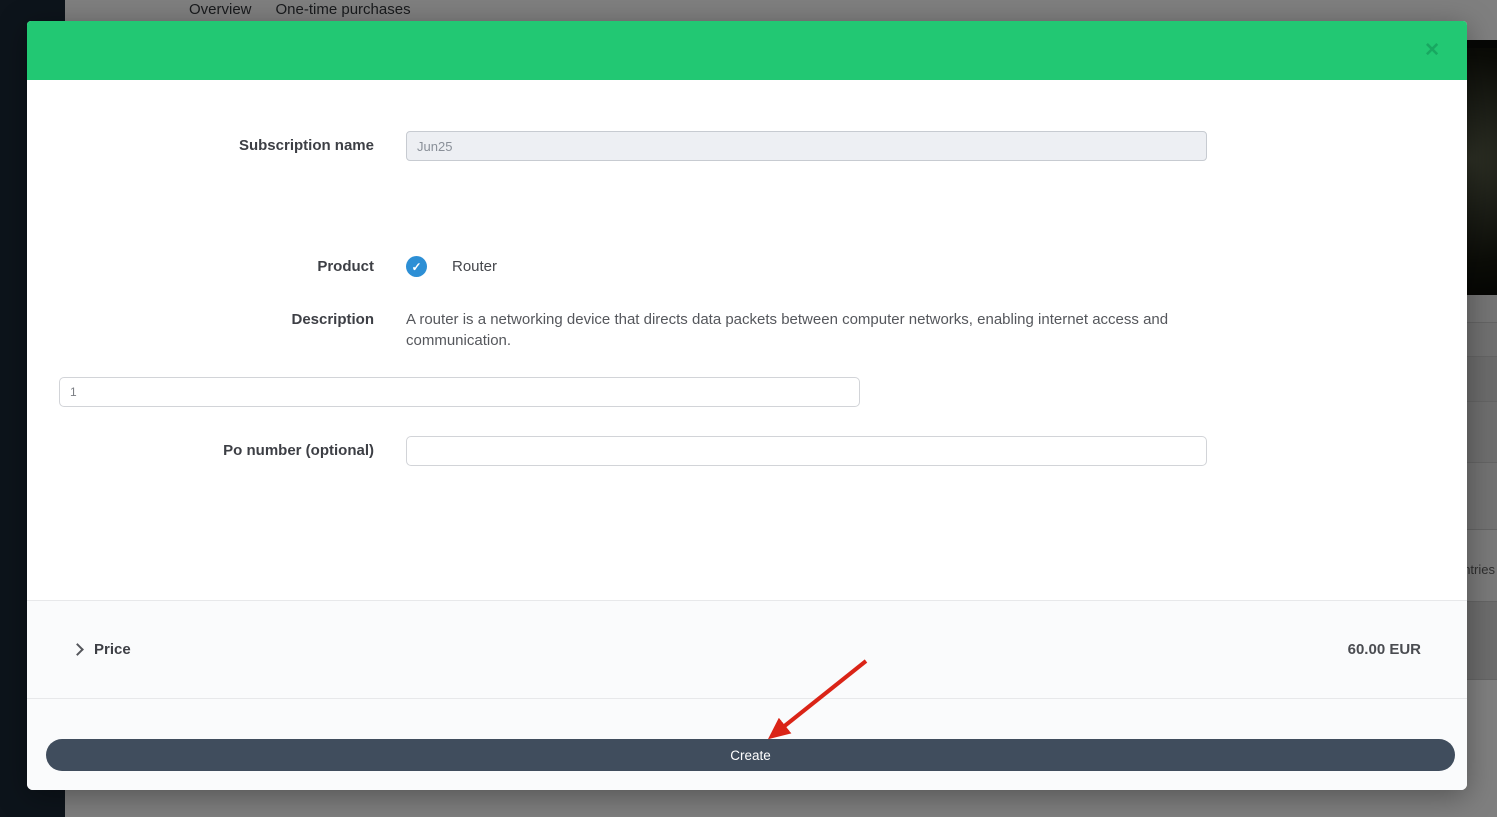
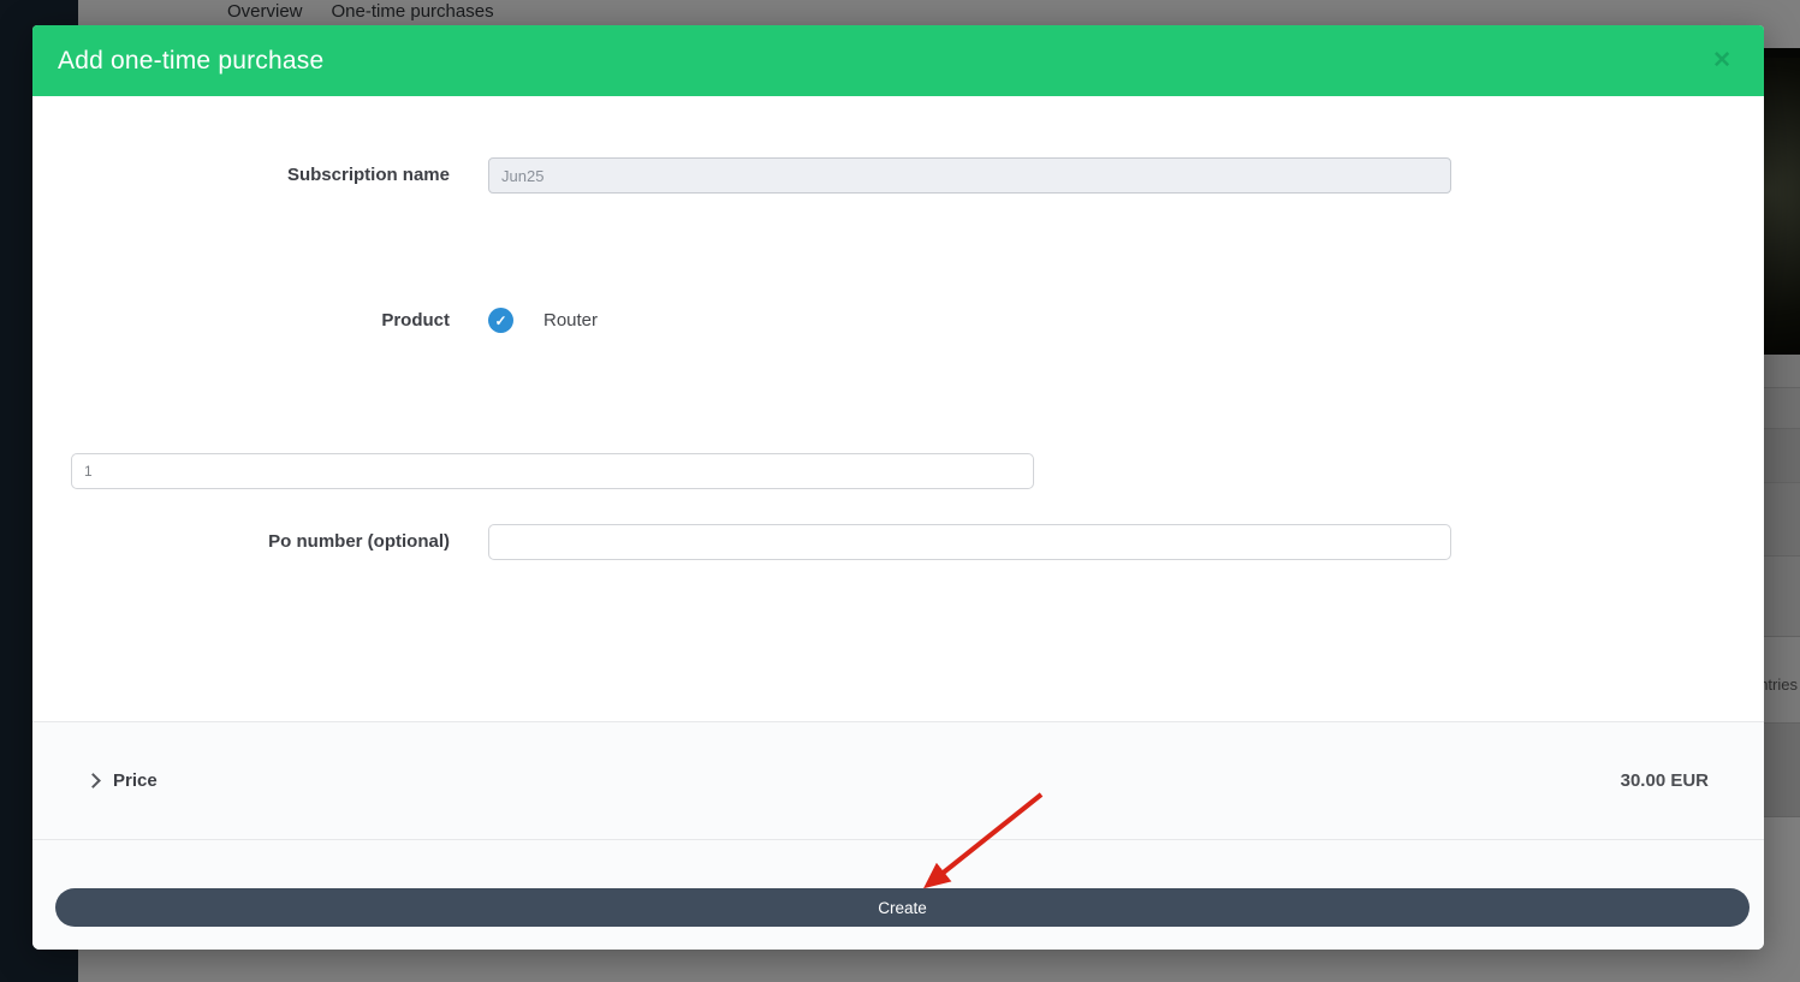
  Overview
  One-time purchases
  tries
+ Add one-time purchase
  ✕
  Subscription name
  Jun25
  Product
  ✓
  Router
- Description
- A router is a networking device that directs data packets between computer networks, enabling internet access and communication.
  1
  Po number (optional)
  Price
- 60.00 EUR
+ 30.00 EUR
  Create
